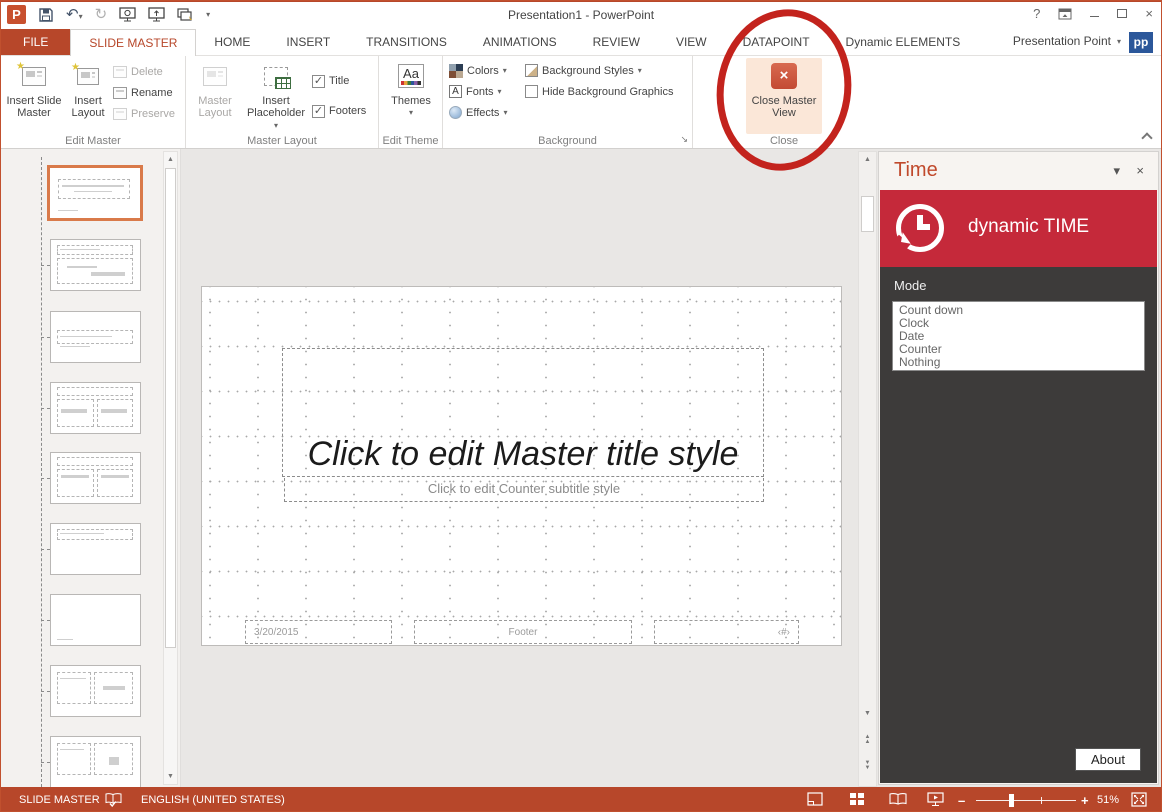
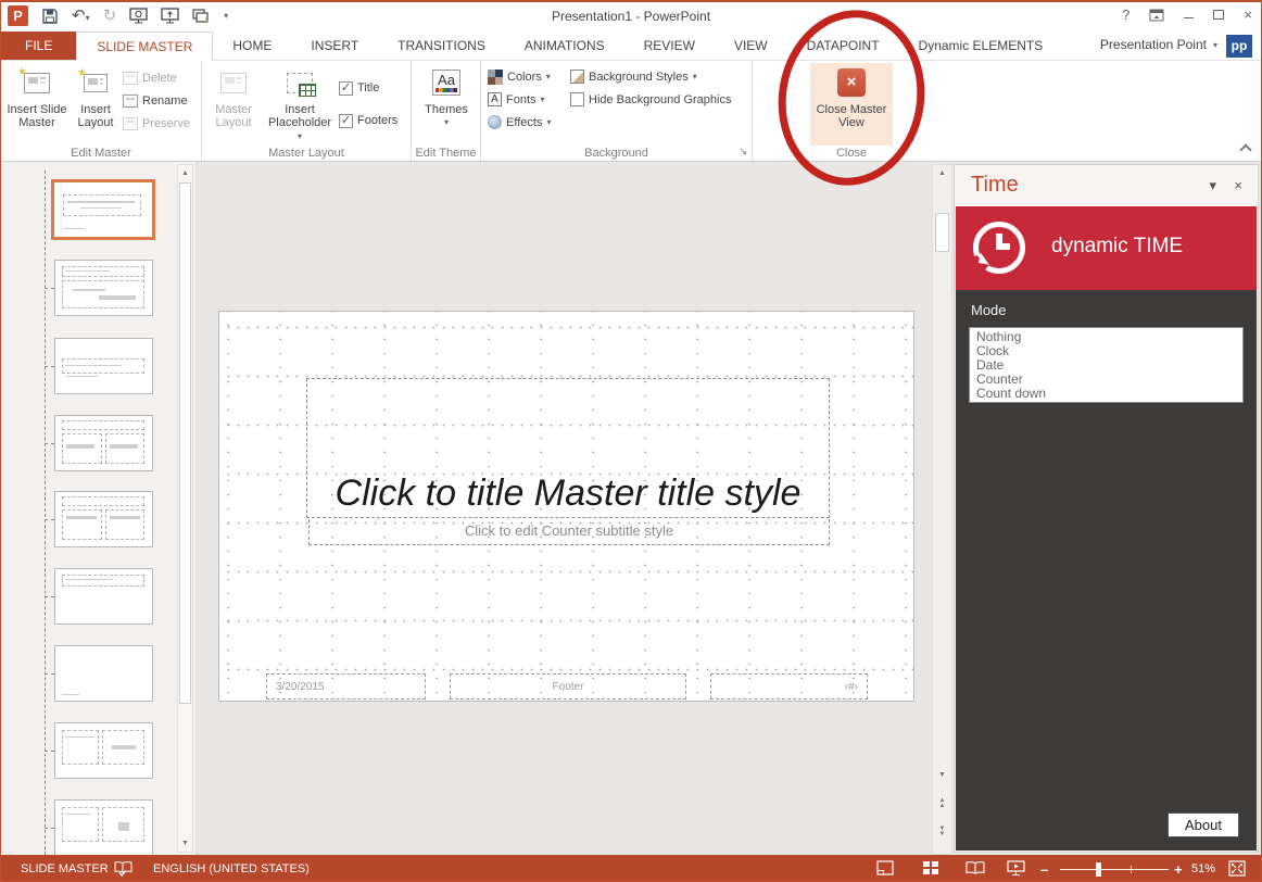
  P
  ↶▾
  ↻
  ▾
  Presentation1 - PowerPoint
  ?
  ×
  FILE
  SLIDE MASTER
  HOME
  INSERT
  TRANSITIONS
  ANIMATIONS
  REVIEW
  VIEW
  DATAPOINT
  Dynamic ELEMENTS
  Presentation Point
  ▾
  pp
  ★
  Insert Slide Master
  ★
  Insert Layout
  Delete
  Rename
  Preserve
  Edit Master
  Master Layout
  Insert Placeholder ▾
  ✓
  Title
  ✓
  Footers
  Master Layout
  Aa
  Themes
  ▾
  Edit Theme
  Colors
  ▾
  A
  Fonts
  ▾
  Effects
  ▾
  Background Styles
  ▾
  Hide Background Graphics
  Background
  ↘
  ×
  Close Master View
  Close
- Click to edit Master title style
+ Click to title Master title style
  Click to edit Counter subtitle style
  3/20/2015
  Footer
  ‹#›
  Time
  ▾
  ×
  dynamic TIME
  Mode
- Count down
+ Nothing
  Clock
  Date
  Counter
- Nothing
+ Count down
  About
  SLIDE MASTER
  ENGLISH (UNITED STATES)
  –
  +
  51%
